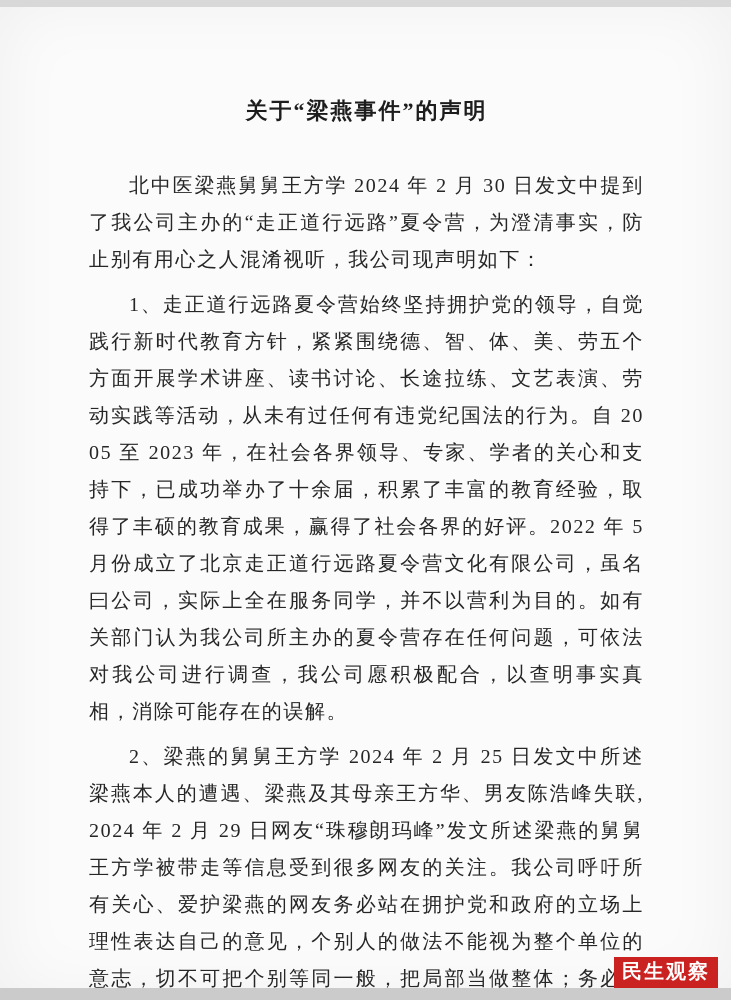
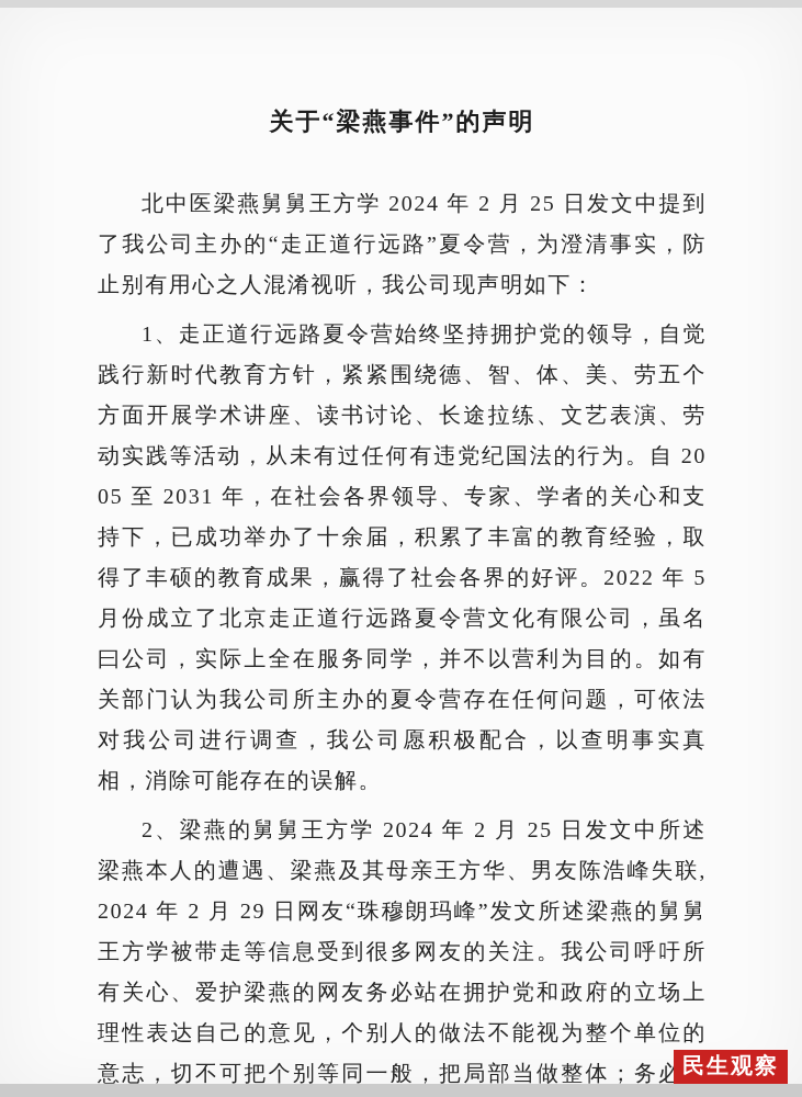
  关于“梁燕事件”的声明
- 北中医梁燕舅舅王方学 2024 年 2 月 30 日发文中提到了我公司主办的“走正道行远路”夏令营，为澄清事实，防止别有用心之人混淆视听，我公司现声明如下：
+ 北中医梁燕舅舅王方学 2024 年 2 月 25 日发文中提到了我公司主办的“走正道行远路”夏令营，为澄清事实，防止别有用心之人混淆视听，我公司现声明如下：
- 1、走正道行远路夏令营始终坚持拥护党的领导，自觉践行新时代教育方针，紧紧围绕德、智、体、美、劳五个方面开展学术讲座、读书讨论、长途拉练、文艺表演、劳动实践等活动，从未有过任何有违党纪国法的行为。自 2005 至 2023 年，在社会各界领导、专家、学者的关心和支持下，已成功举办了十余届，积累了丰富的教育经验，取得了丰硕的教育成果，赢得了社会各界的好评。2022 年 5 月份成立了北京走正道行远路夏令营文化有限公司，虽名曰公司，实际上全在服务同学，并不以营利为目的。如有关部门认为我公司所主办的夏令营存在任何问题，可依法对我公司进行调查，我公司愿积极配合，以查明事实真相，消除可能存在的误解。
+ 1、走正道行远路夏令营始终坚持拥护党的领导，自觉践行新时代教育方针，紧紧围绕德、智、体、美、劳五个方面开展学术讲座、读书讨论、长途拉练、文艺表演、劳动实践等活动，从未有过任何有违党纪国法的行为。自 2005 至 2031 年，在社会各界领导、专家、学者的关心和支持下，已成功举办了十余届，积累了丰富的教育经验，取得了丰硕的教育成果，赢得了社会各界的好评。2022 年 5 月份成立了北京走正道行远路夏令营文化有限公司，虽名曰公司，实际上全在服务同学，并不以营利为目的。如有关部门认为我公司所主办的夏令营存在任何问题，可依法对我公司进行调查，我公司愿积极配合，以查明事实真相，消除可能存在的误解。
  2、梁燕的舅舅王方学 2024 年 2 月 25 日发文中所述梁燕本人的遭遇、梁燕及其母亲王方华、男友陈浩峰失联,2024 年 2 月 29 日网友“珠穆朗玛峰”发文所述梁燕的舅舅王方学被带走等信息受到很多网友的关注。我公司呼吁所有关心、爱护梁燕的网友务必站在拥护党和政府的立场上理性表达自己的意见，个别人的做法不能视为整个单位的意志，切不可把个别等同一般，把局部当做整体；务必
  民生观察
